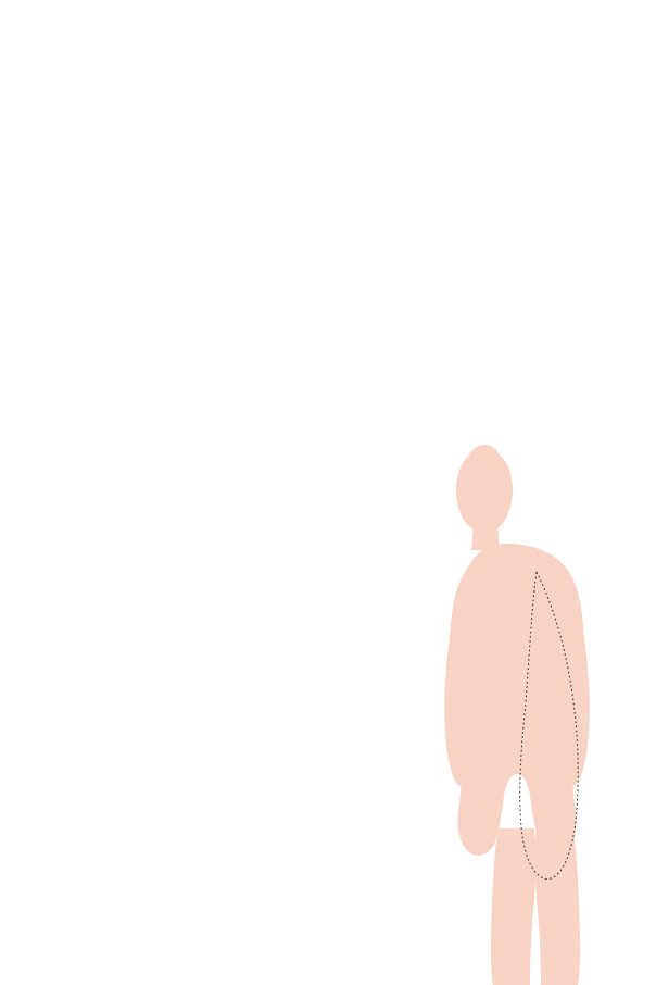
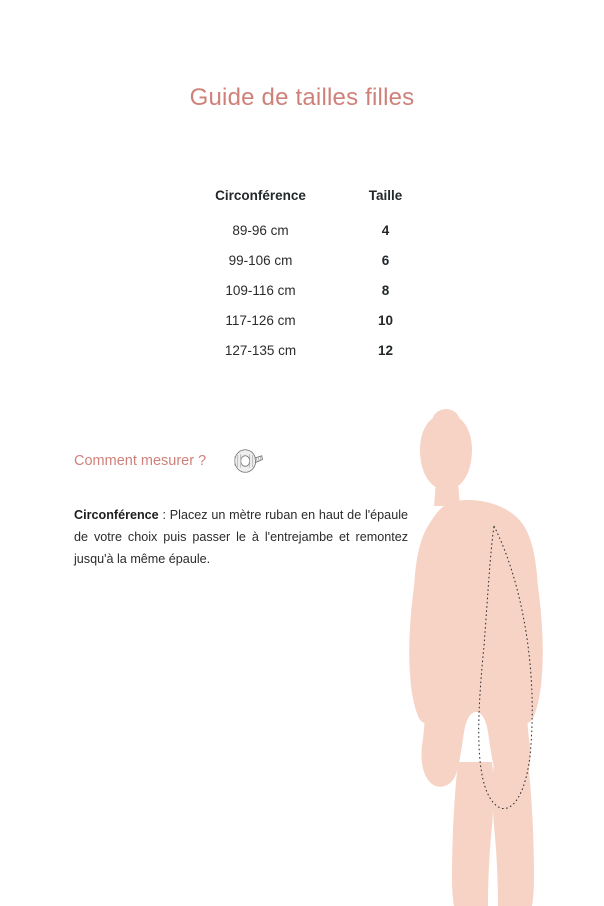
+ Guide de tailles filles
+ Circonférence	Taille
+ 89-96 cm	4
+ 99-106 cm	6
+ 109-116 cm	8
+ 117-126 cm	10
+ 127-135 cm	12
+ Comment mesurer ?
+ Circonférence : Placez un mètre ruban en haut de l'épaule de votre choix puis passer le à l'entrejambe et remontez jusqu'à la même épaule.
